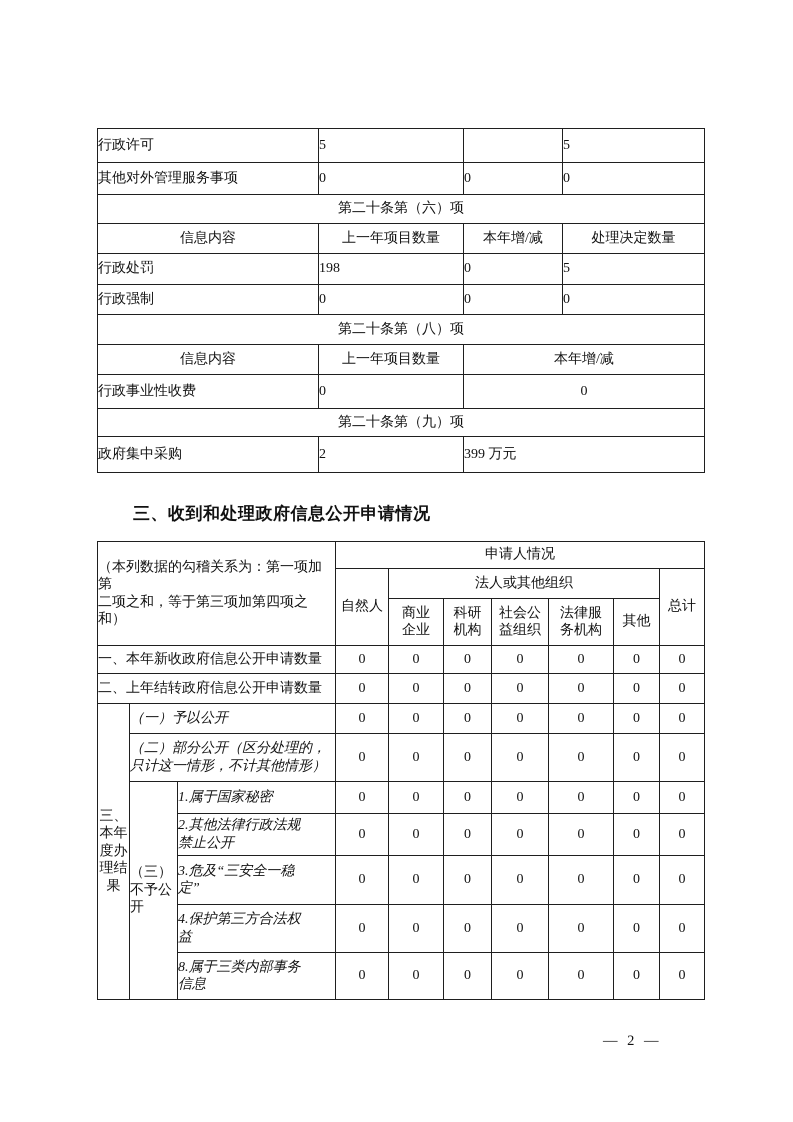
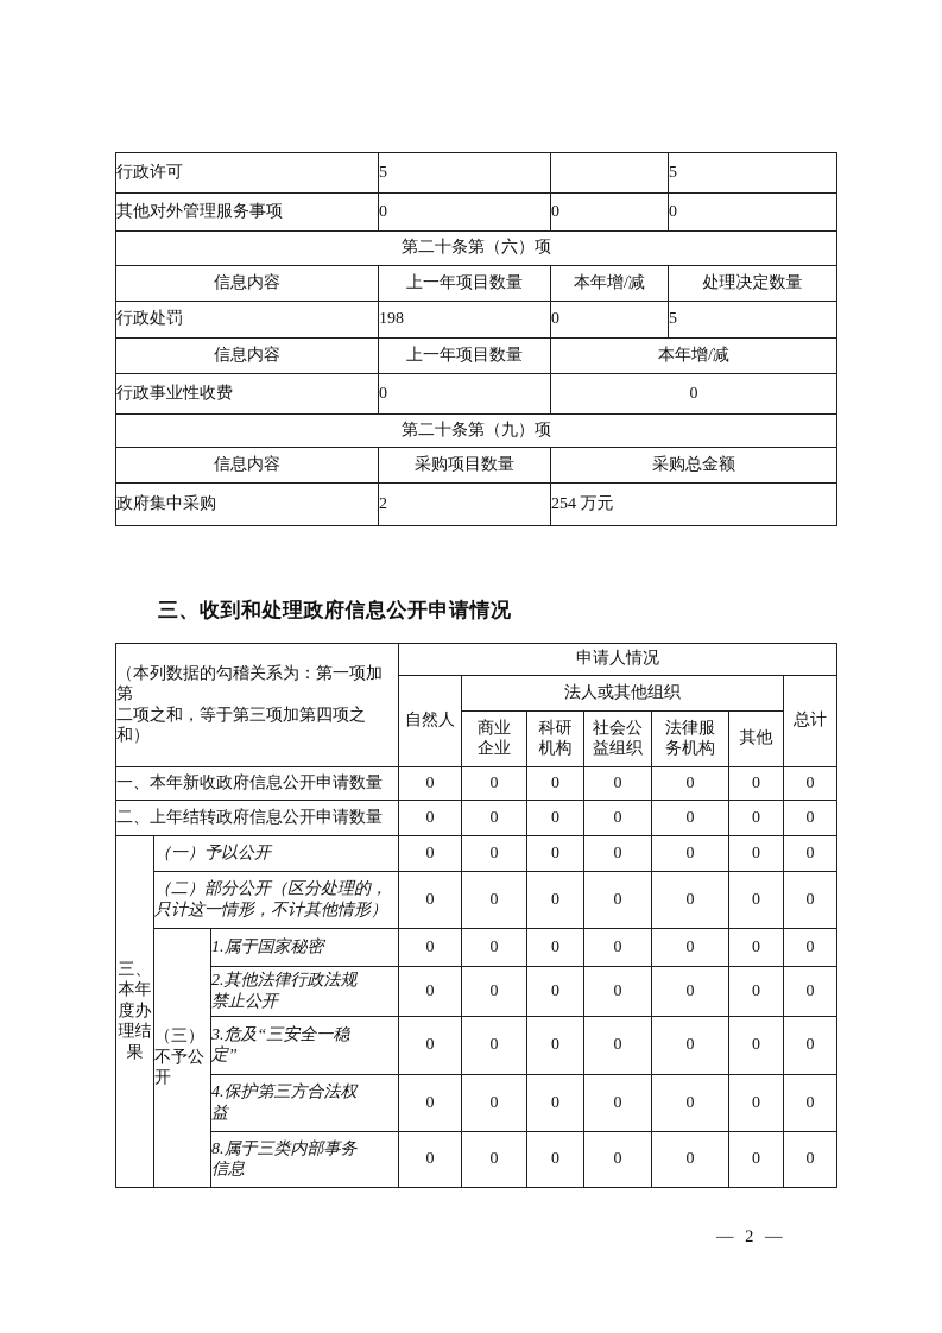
  行政许可	5		5
  其他对外管理服务事项	0	0	0
  第二十条第（六）项
  信息内容	上一年项目数量	本年增/减	处理决定数量
  行政处罚	198	0	5
- 行政强制	0	0	0
- 第二十条第（八）项
  信息内容	上一年项目数量	本年增/减
  行政事业性收费	0	0
  第二十条第（九）项
+ 信息内容	采购项目数量	采购总金额
- 政府集中采购	2	399 万元
+ 政府集中采购	2	254 万元
  三、收到和处理政府信息公开申请情况
  （本列数据的勾稽关系为：第一项加第 二项之和，等于第三项加第四项之和）	申请人情况
  自然人	法人或其他组织	总计
  商业 企业	科研 机构	社会公 益组织	法律服 务机构	其他
  一、本年新收政府信息公开申请数量	0	0	0	0	0	0	0
  二、上年结转政府信息公开申请数量	0	0	0	0	0	0	0
  三、 本年 度办 理结 果	（一）予以公开	0	0	0	0	0	0	0
  （二）部分公开（区分处理的， 只计这一情形，不计其他情形）	0	0	0	0	0	0	0
  （三） 不予公 开	1.属于国家秘密	0	0	0	0	0	0	0
  2.其他法律行政法规 禁止公开	0	0	0	0	0	0	0
  3.危及“三安全一稳 定”	0	0	0	0	0	0	0
  4.保护第三方合法权 益	0	0	0	0	0	0	0
  8.属于三类内部事务 信息	0	0	0	0	0	0	0
  — 2 —
